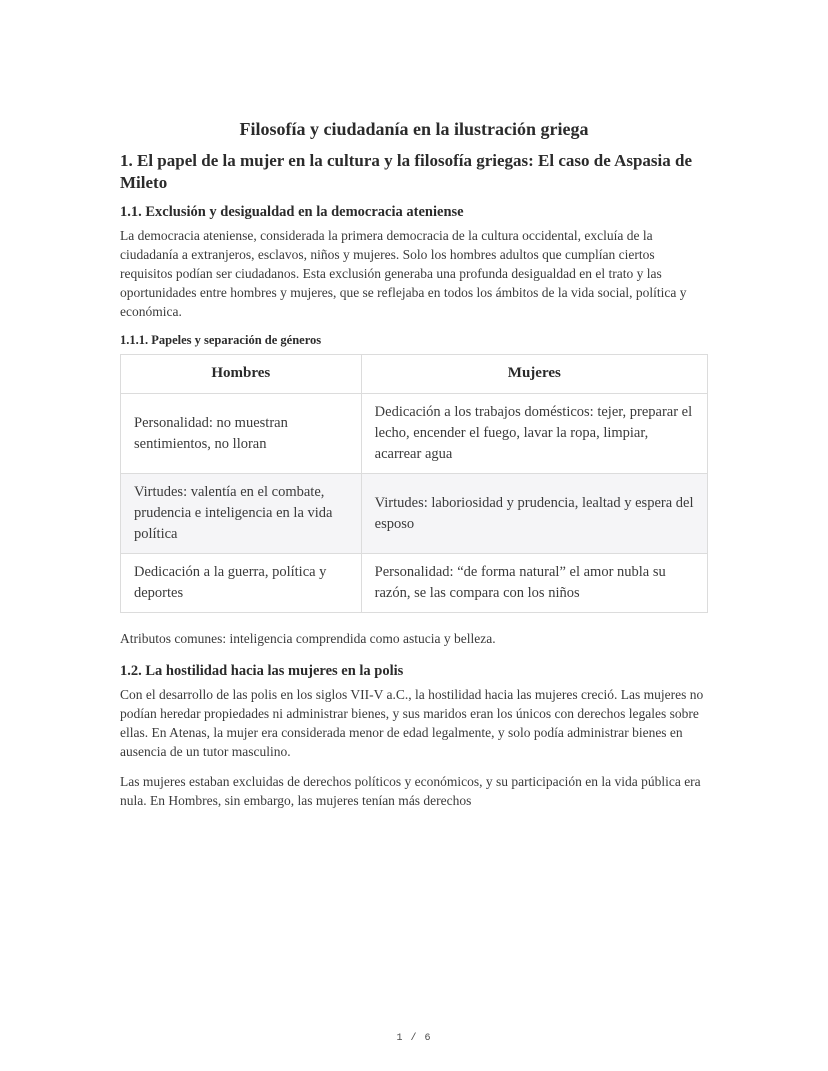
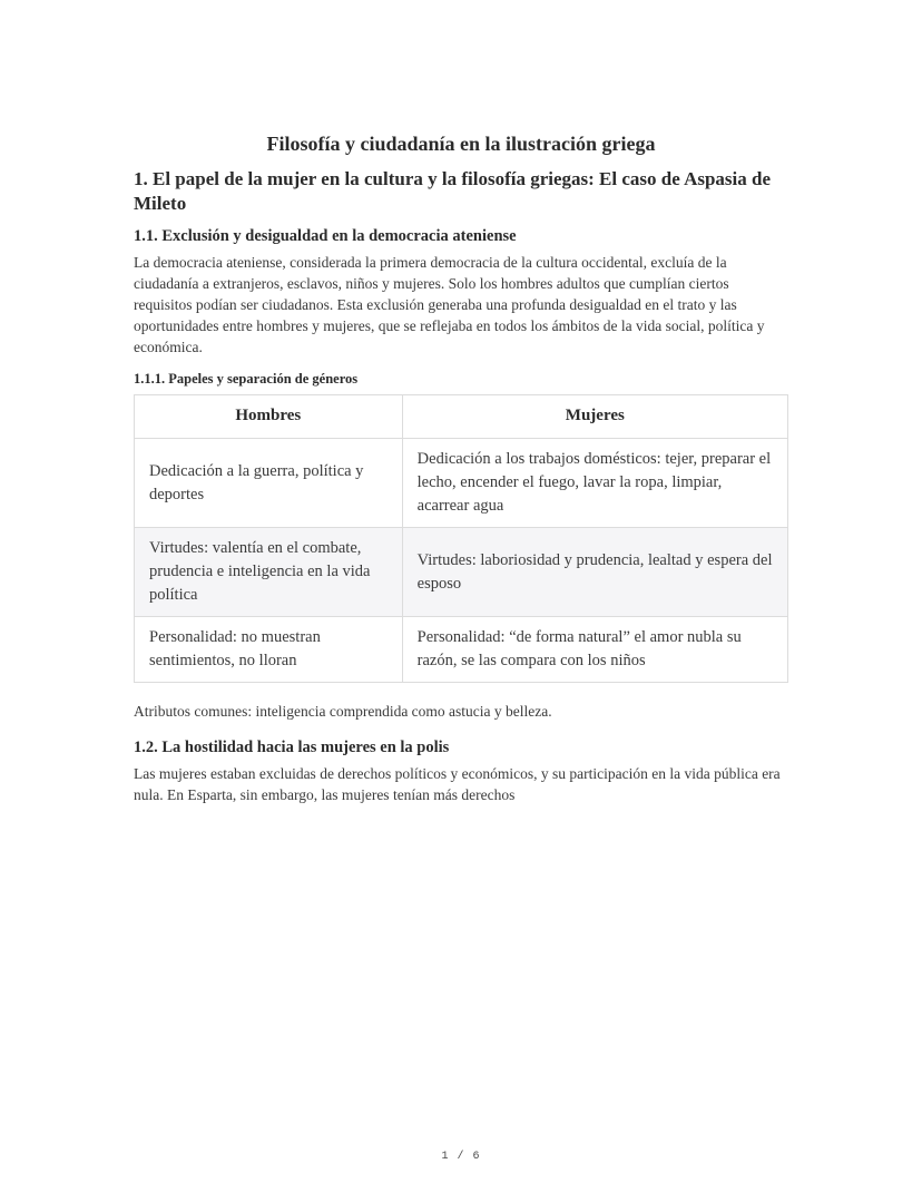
  Filosofía y ciudadanía en la ilustración griega
  1. El papel de la mujer en la cultura y la filosofía griegas: El caso de Aspasia de Mileto
  1.1. Exclusión y desigualdad en la democracia ateniense
  La democracia ateniense, considerada la primera democracia de la cultura occidental, excluía de la ciudadanía a extranjeros, esclavos, niños y mujeres. Solo los hombres adultos que cumplían ciertos requisitos podían ser ciudadanos. Esta exclusión generaba una profunda desigualdad en el trato y las oportunidades entre hombres y mujeres, que se reflejaba en todos los ámbitos de la vida social, política y económica.
  1.1.1. Papeles y separación de géneros
  Hombres	Mujeres
- Personalidad: no muestran sentimientos, no lloran	Dedicación a los trabajos domésticos: tejer, preparar el lecho, encender el fuego, lavar la ropa, limpiar, acarrear agua
+ Dedicación a la guerra, política y deportes	Dedicación a los trabajos domésticos: tejer, preparar el lecho, encender el fuego, lavar la ropa, limpiar, acarrear agua
  Virtudes: valentía en el combate, prudencia e inteligencia en la vida política	Virtudes: laboriosidad y prudencia, lealtad y espera del esposo
- Dedicación a la guerra, política y deportes	Personalidad: “de forma natural” el amor nubla su razón, se las compara con los niños
+ Personalidad: no muestran sentimientos, no lloran	Personalidad: “de forma natural” el amor nubla su razón, se las compara con los niños
  Atributos comunes: inteligencia comprendida como astucia y belleza.
  1.2. La hostilidad hacia las mujeres en la polis
- Con el desarrollo de las polis en los siglos VII-V a.C., la hostilidad hacia las mujeres creció. Las mujeres no podían heredar propiedades ni administrar bienes, y sus maridos eran los únicos con derechos legales sobre ellas. En Atenas, la mujer era considerada menor de edad legalmente, y solo podía administrar bienes en ausencia de un tutor masculino.
- Las mujeres estaban excluidas de derechos políticos y económicos, y su participación en la vida pública era nula. En Hombres, sin embargo, las mujeres tenían más derechos
+ Las mujeres estaban excluidas de derechos políticos y económicos, y su participación en la vida pública era nula. En Esparta, sin embargo, las mujeres tenían más derechos
  1 / 6
